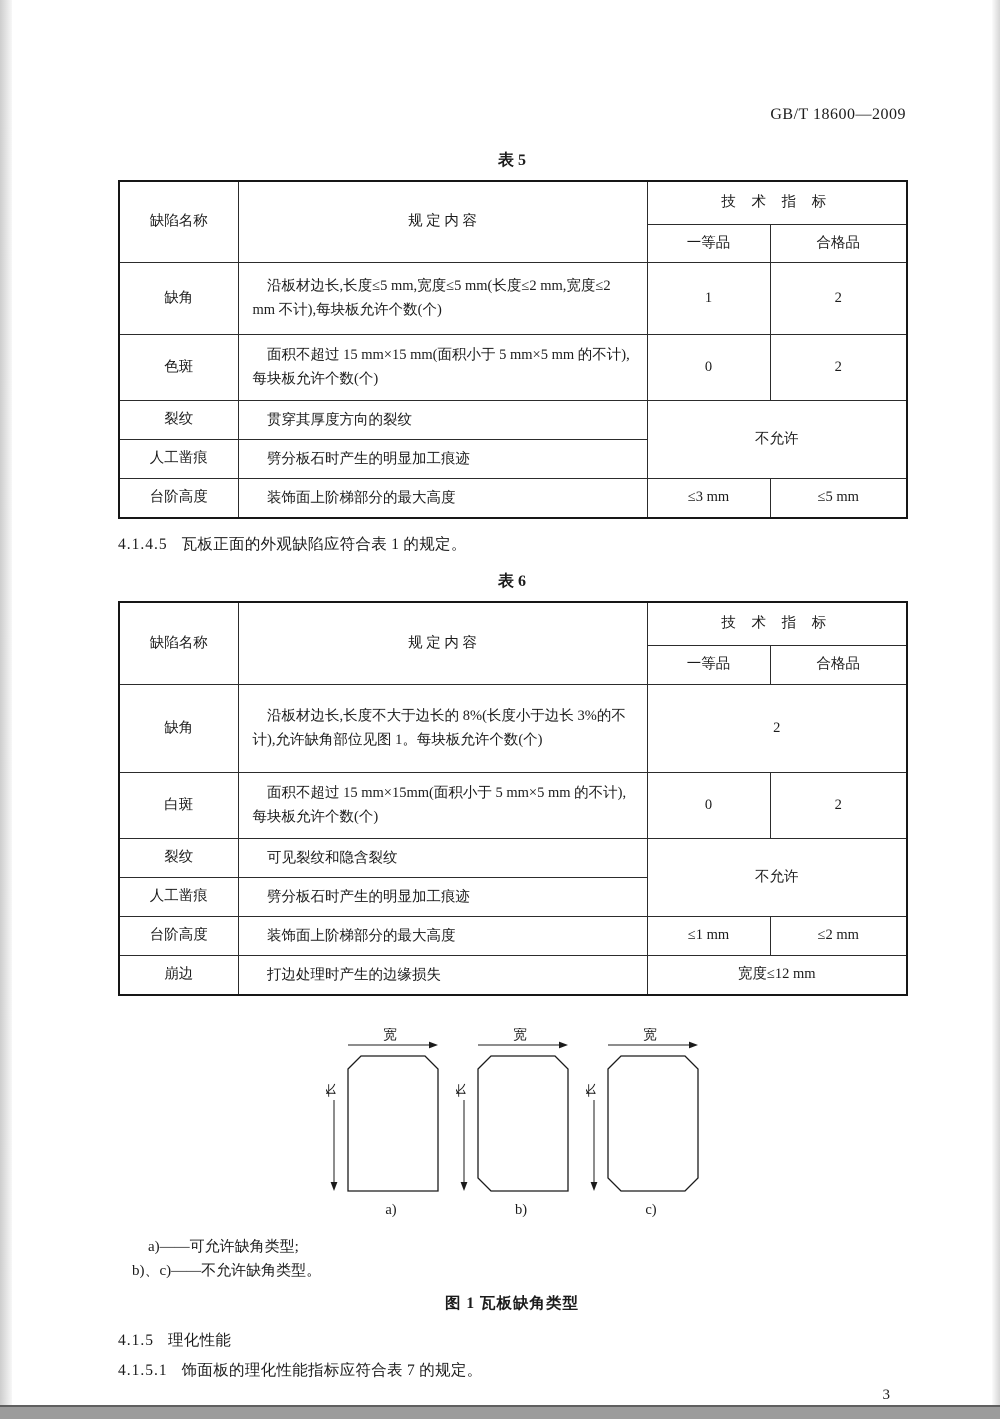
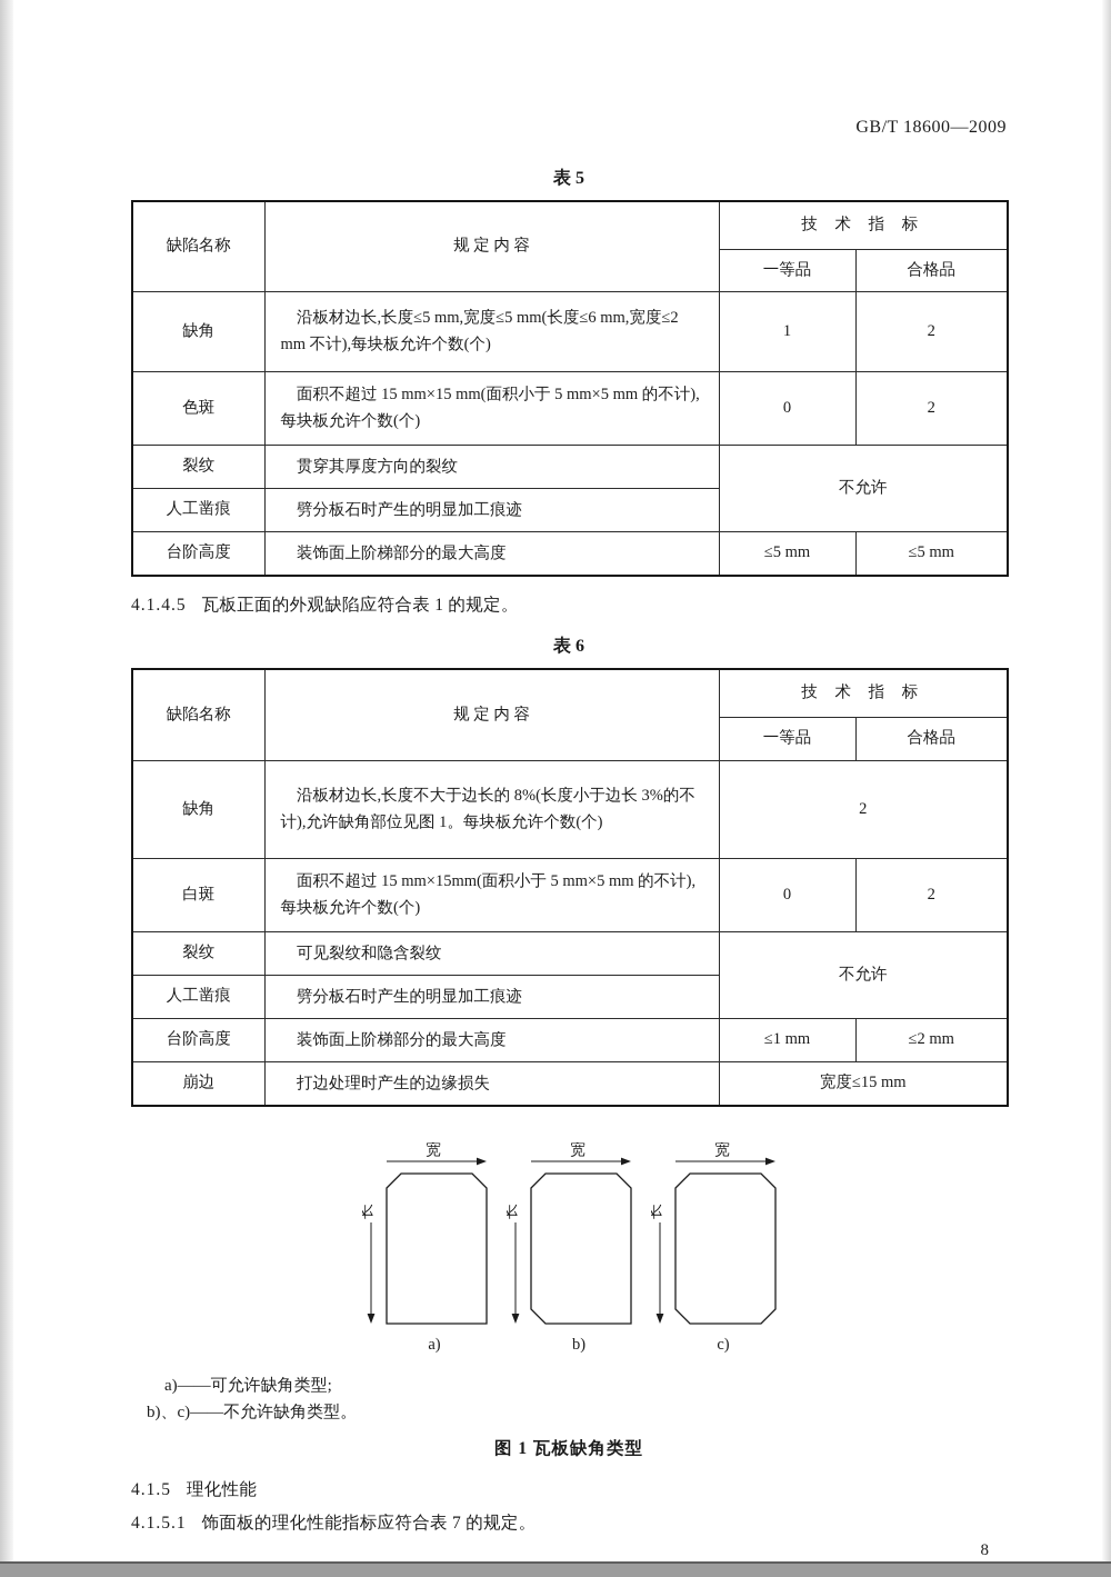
  GB/T 18600—2009
  表 5
  缺陷名称	规 定 内 容	技 术 指 标
  一等品	合格品
- 缺角	沿板材边长,长度≤5 mm,宽度≤5 mm(长度≤2 mm,宽度≤2 mm 不计),每块板允许个数(个)	1	2
+ 缺角	沿板材边长,长度≤5 mm,宽度≤5 mm(长度≤6 mm,宽度≤2 mm 不计),每块板允许个数(个)	1	2
  色斑	面积不超过 15 mm×15 mm(面积小于 5 mm×5 mm 的不计),每块板允许个数(个)	0	2
  裂纹	贯穿其厚度方向的裂纹	不允许
  人工凿痕	劈分板石时产生的明显加工痕迹
- 台阶高度	装饰面上阶梯部分的最大高度	≤3 mm	≤5 mm
+ 台阶高度	装饰面上阶梯部分的最大高度	≤5 mm	≤5 mm
  4.1.4.5 瓦板正面的外观缺陷应符合表 1 的规定。
  表 6
  缺陷名称	规 定 内 容	技 术 指 标
  一等品	合格品
  缺角	沿板材边长,长度不大于边长的 8%(长度小于边长 3%的不计),允许缺角部位见图 1。每块板允许个数(个)	2
  白斑	面积不超过 15 mm×15mm(面积小于 5 mm×5 mm 的不计),每块板允许个数(个)	0	2
  裂纹	可见裂纹和隐含裂纹	不允许
  人工凿痕	劈分板石时产生的明显加工痕迹
  台阶高度	装饰面上阶梯部分的最大高度	≤1 mm	≤2 mm
- 崩边	打边处理时产生的边缘损失	宽度≤12 mm
+ 崩边	打边处理时产生的边缘损失	宽度≤15 mm
  宽
  a)
  宽
  b)
  宽
  c)
  a)——可允许缺角类型;
  b)、c)——不允许缺角类型。
  图 1 瓦板缺角类型
  4.1.5 理化性能
  4.1.5.1 饰面板的理化性能指标应符合表 7 的规定。
- 3
+ 8
